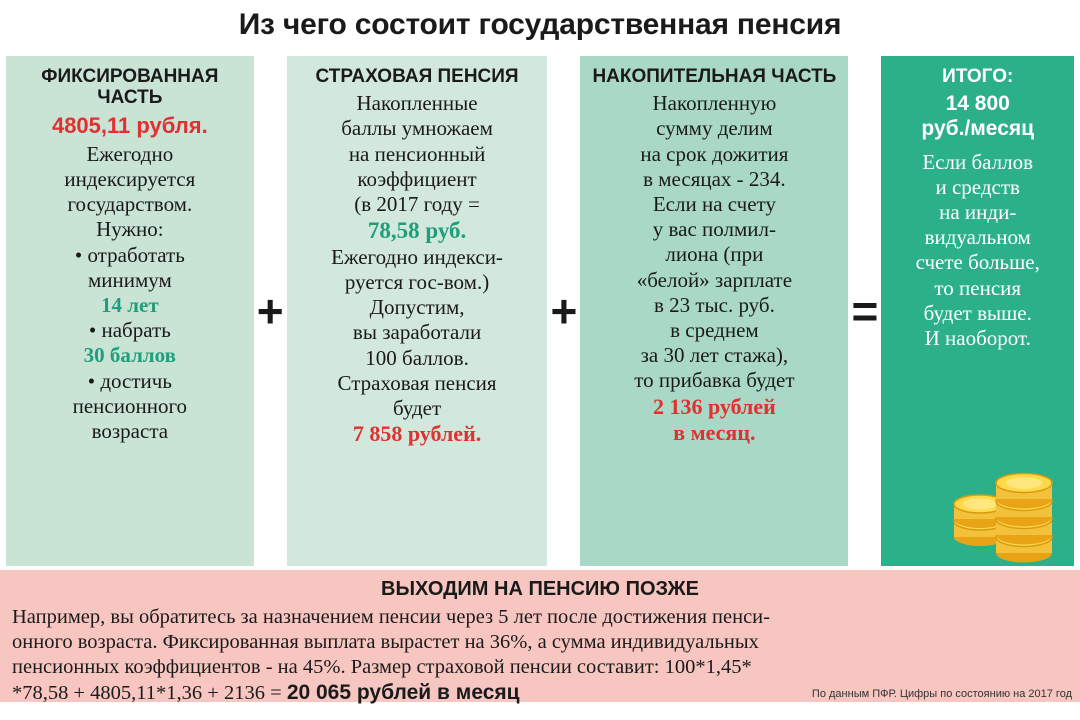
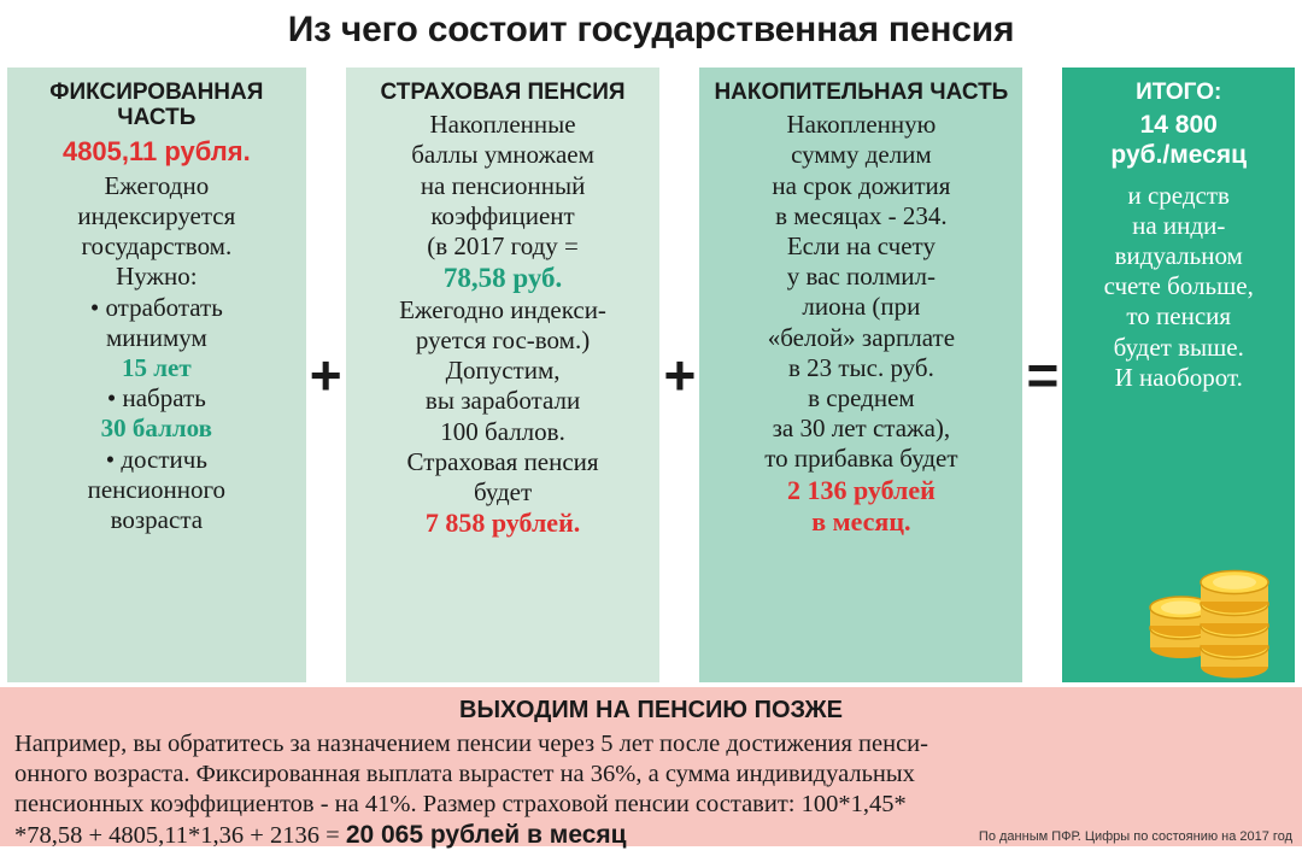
  Из чего состоит государственная пенсия
  ФИКСИРОВАННАЯ ЧАСТЬ
  4805,11 рубля.
  Ежегодно
  индексируется
  государством.
  Нужно:
  • отработать
  минимум
- 14 лет
+ 15 лет
  • набрать
  30 баллов
  • достичь
  пенсионного
  возраста
  +
  СТРАХОВАЯ ПЕНСИЯ
  Накопленные
  баллы умножаем
  на пенсионный
  коэффициент
  (в 2017 году =
  78,58 руб.
  Ежегодно индекси-
  руется гос-вом.)
  Допустим,
  вы заработали
  100 баллов.
  Страховая пенсия
  будет
  7 858 рублей.
  +
  НАКОПИТЕЛЬНАЯ ЧАСТЬ
  Накопленную
  сумму делим
  на срок дожития
  в месяцах - 234.
  Если на счету
  у вас полмил-
  лиона (при
  «белой» зарплате
  в 23 тыс. руб.
  в среднем
  за 30 лет стажа),
  то прибавка будет
  2 136 рублей
  в месяц.
  =
  ИТОГО:
  14 800
  руб./месяц
- Если баллов
  и средств
  на инди-
  видуальном
  счете больше,
  то пенсия
  будет выше.
  И наоборот.
  ВЫХОДИМ НА ПЕНСИЮ ПОЗЖЕ
  Например, вы обратитесь за назначением пенсии через 5 лет после достижения пенси-
  онного возраста. Фиксированная выплата вырастет на 36%, а сумма индивидуальных
- пенсионных коэффициентов - на 45%. Размер страховой пенсии составит: 100*1,45*
+ пенсионных коэффициентов - на 41%. Размер страховой пенсии составит: 100*1,45*
  *78,58 + 4805,11*1,36 + 2136 = 20 065 рублей в месяц
  По данным ПФР. Цифры по состоянию на 2017 год
